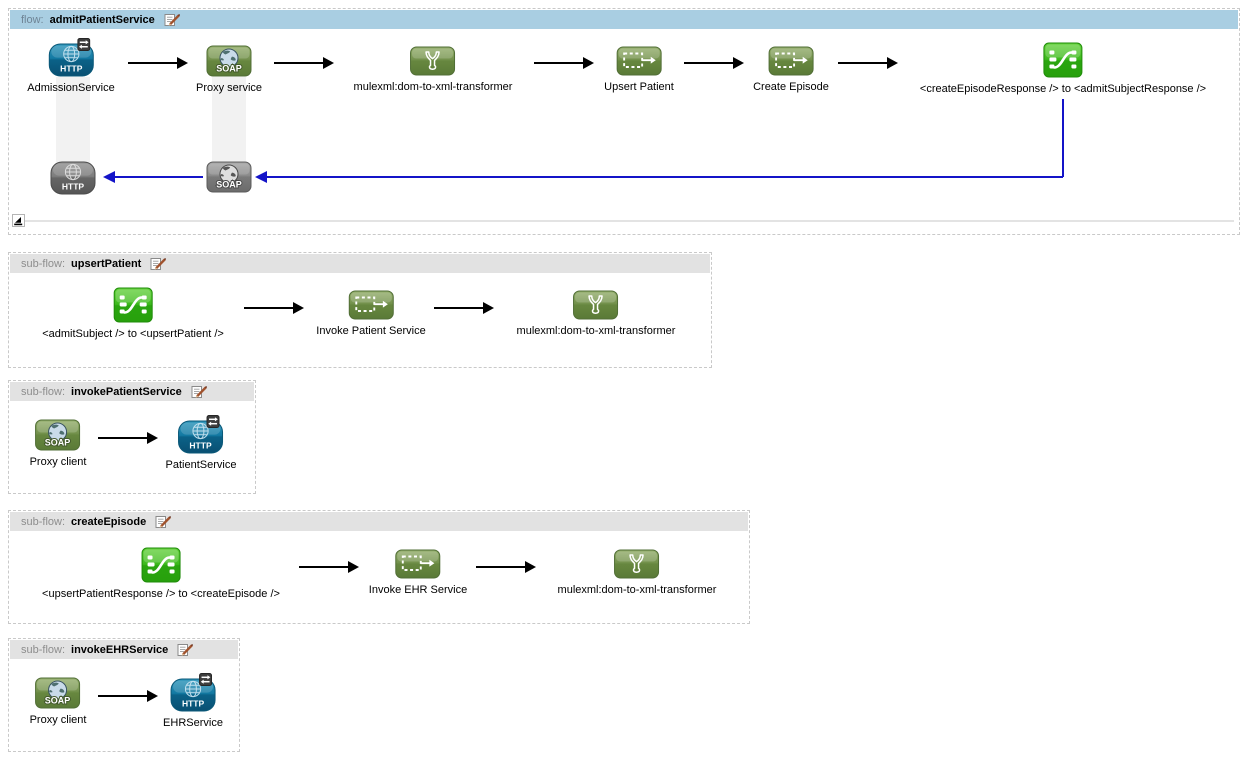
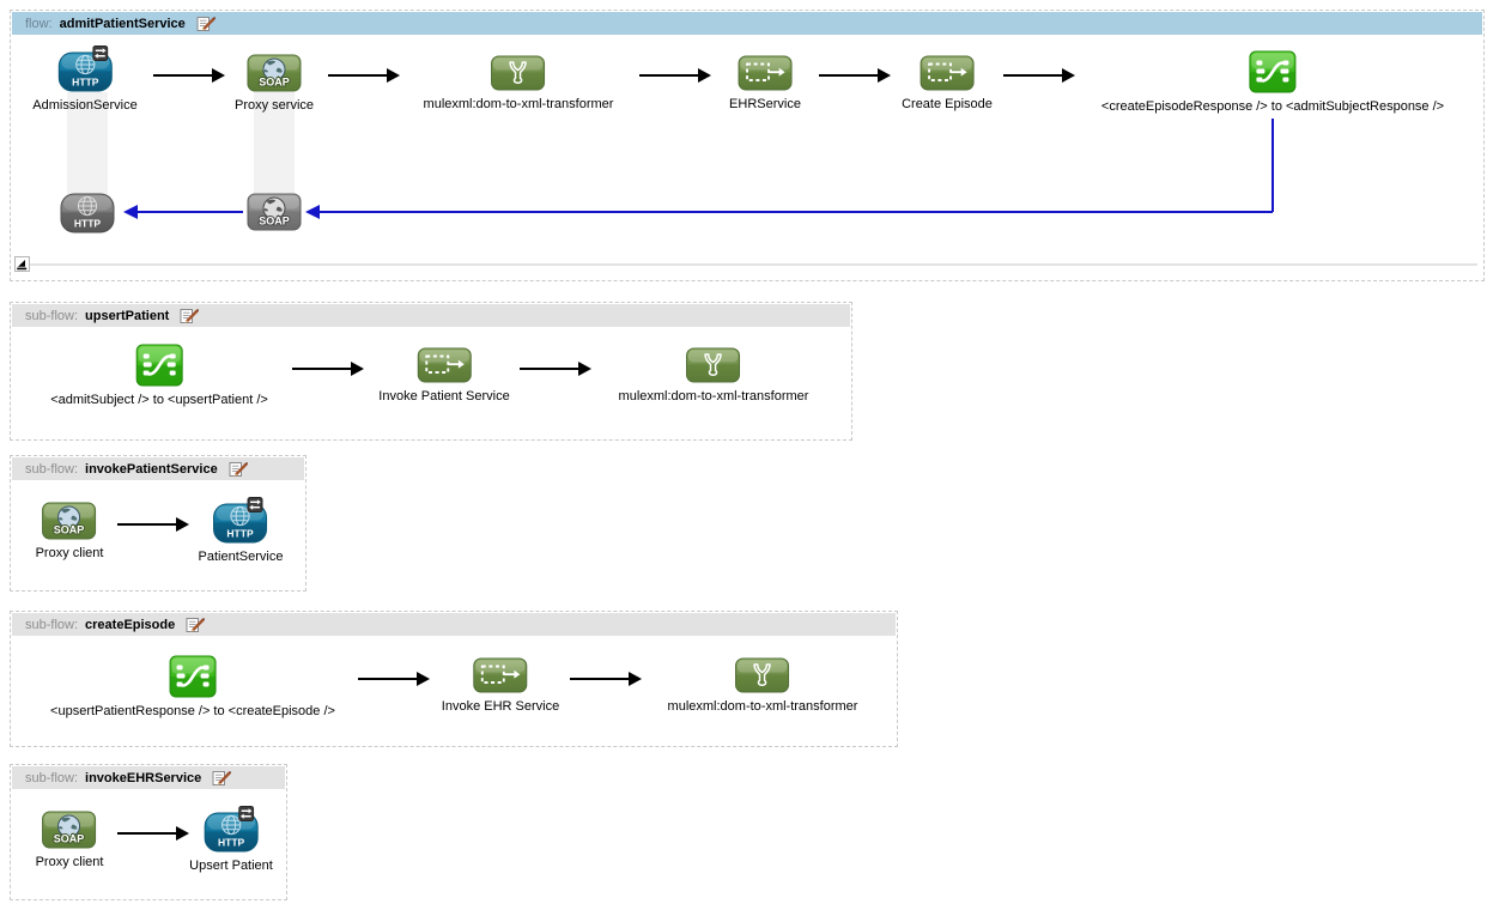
  flow:
  admitPatientService
  AdmissionService
  Proxy service
  mulexml:dom-to-xml-transformer
- Upsert Patient
+ EHRService
  Create Episode
  <createEpisodeResponse /> to <admitSubjectResponse />
  sub-flow:
  upsertPatient
  <admitSubject /> to <upsertPatient />
  Invoke Patient Service
  mulexml:dom-to-xml-transformer
  sub-flow:
  invokePatientService
  Proxy client
  PatientService
  sub-flow:
  createEpisode
  <upsertPatientResponse /> to <createEpisode />
  Invoke EHR Service
  mulexml:dom-to-xml-transformer
  sub-flow:
  invokeEHRService
  Proxy client
- EHRService
+ Upsert Patient
